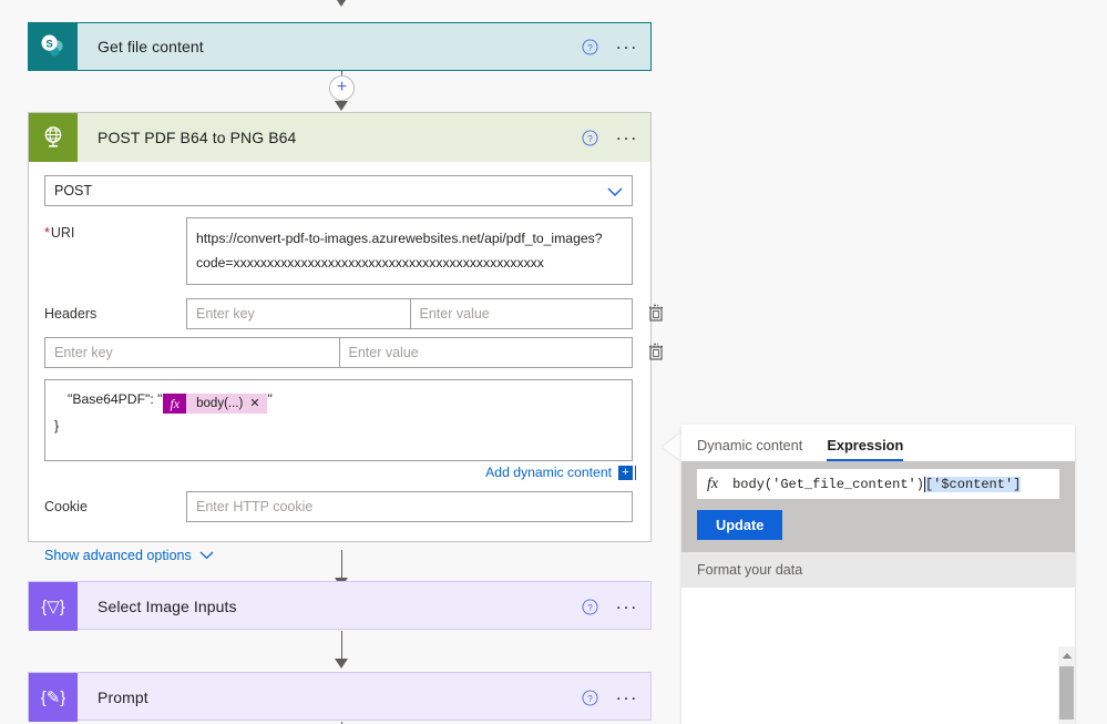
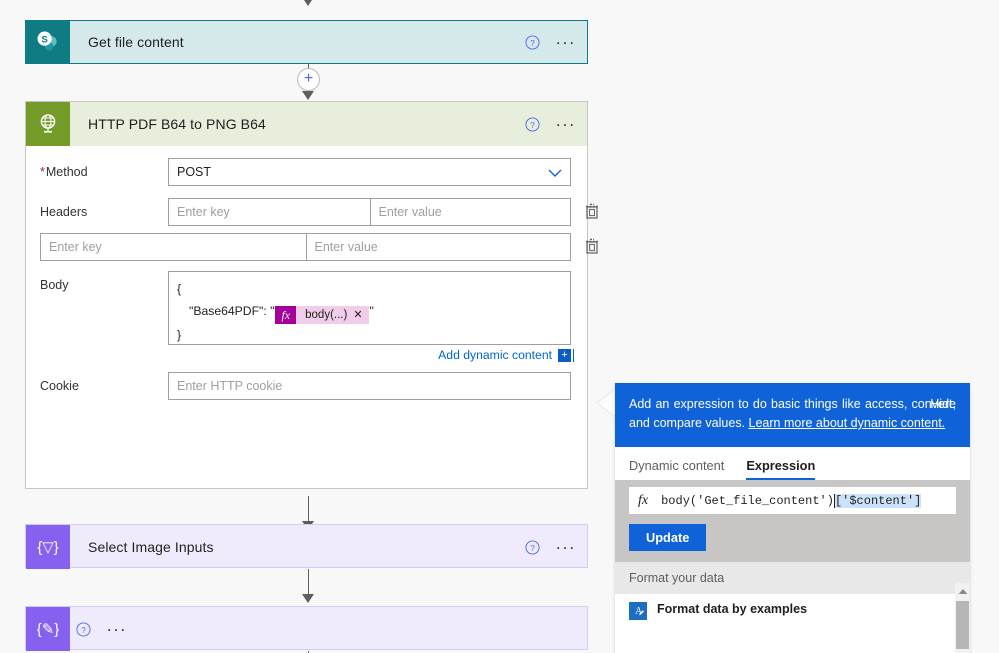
  S
  Get file content
  ?
  ...
  +
- POST PDF B64 to PNG B64
+ HTTP PDF B64 to PNG B64
  ?
  ...
+ *Method
  POST
- *URI
- https://convert-pdf-to-images.azurewebsites.net/api/pdf_to_images?
- code=xxxxxxxxxxxxxxxxxxxxxxxxxxxxxxxxxxxxxxxxxxxxxx
  Headers
  Enter key
  Enter value
  Enter key
  Enter value
+ Body
+ {
  "Base64PDF": "
  fx
  body(...)
  ✕
  "
  }
  Add dynamic content
  +
  Cookie
  Enter HTTP cookie
- Show advanced options
  {▽}
  Select Image Inputs
  ?
  ...
  {✎}
- Prompt
  ?
  ...
+ Hide
+ Add an expression to do basic things like access, convert, and compare values. Learn more about dynamic content.
  Dynamic content
  Expression
  fx
  body('Get_file_content')
  ['$content']
  Update
  Format your data
+ A
+ Format data by examples
